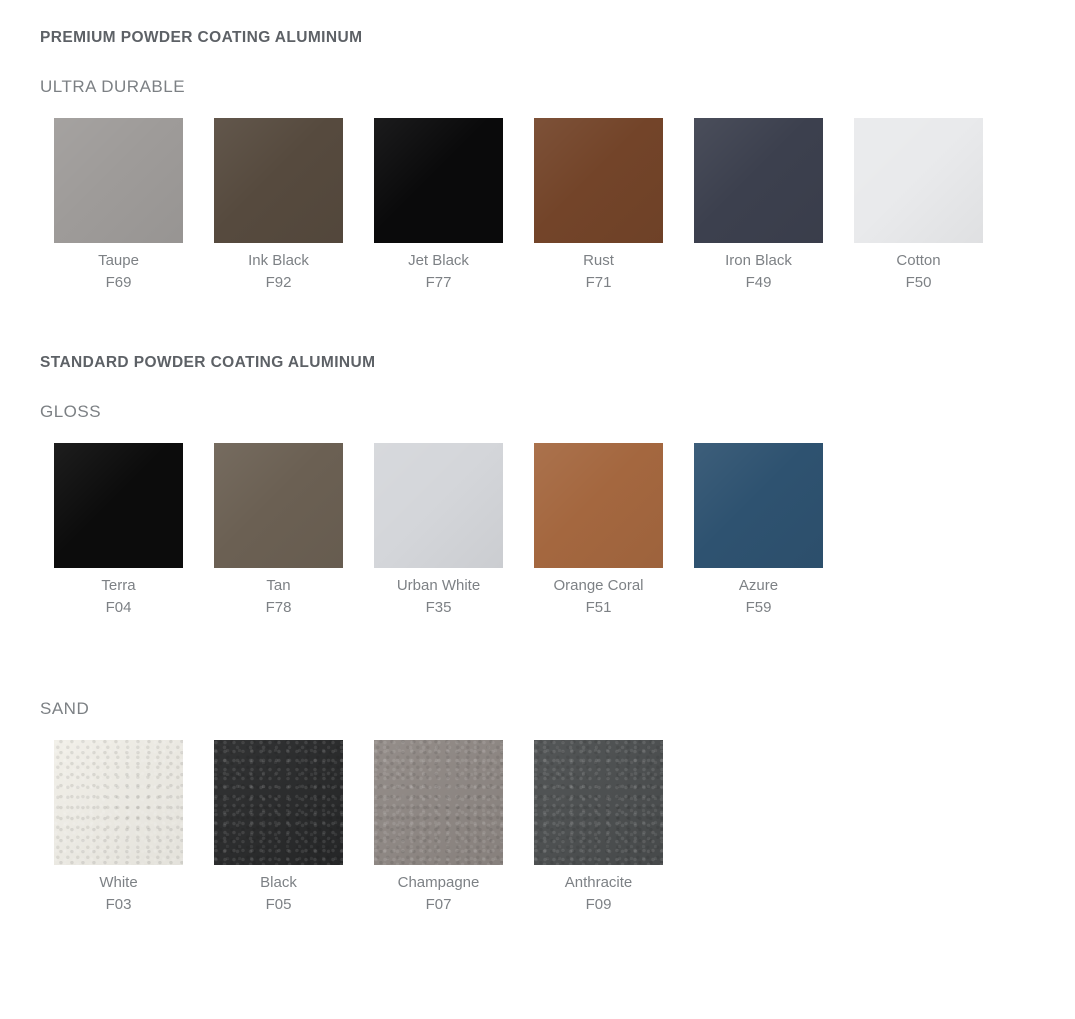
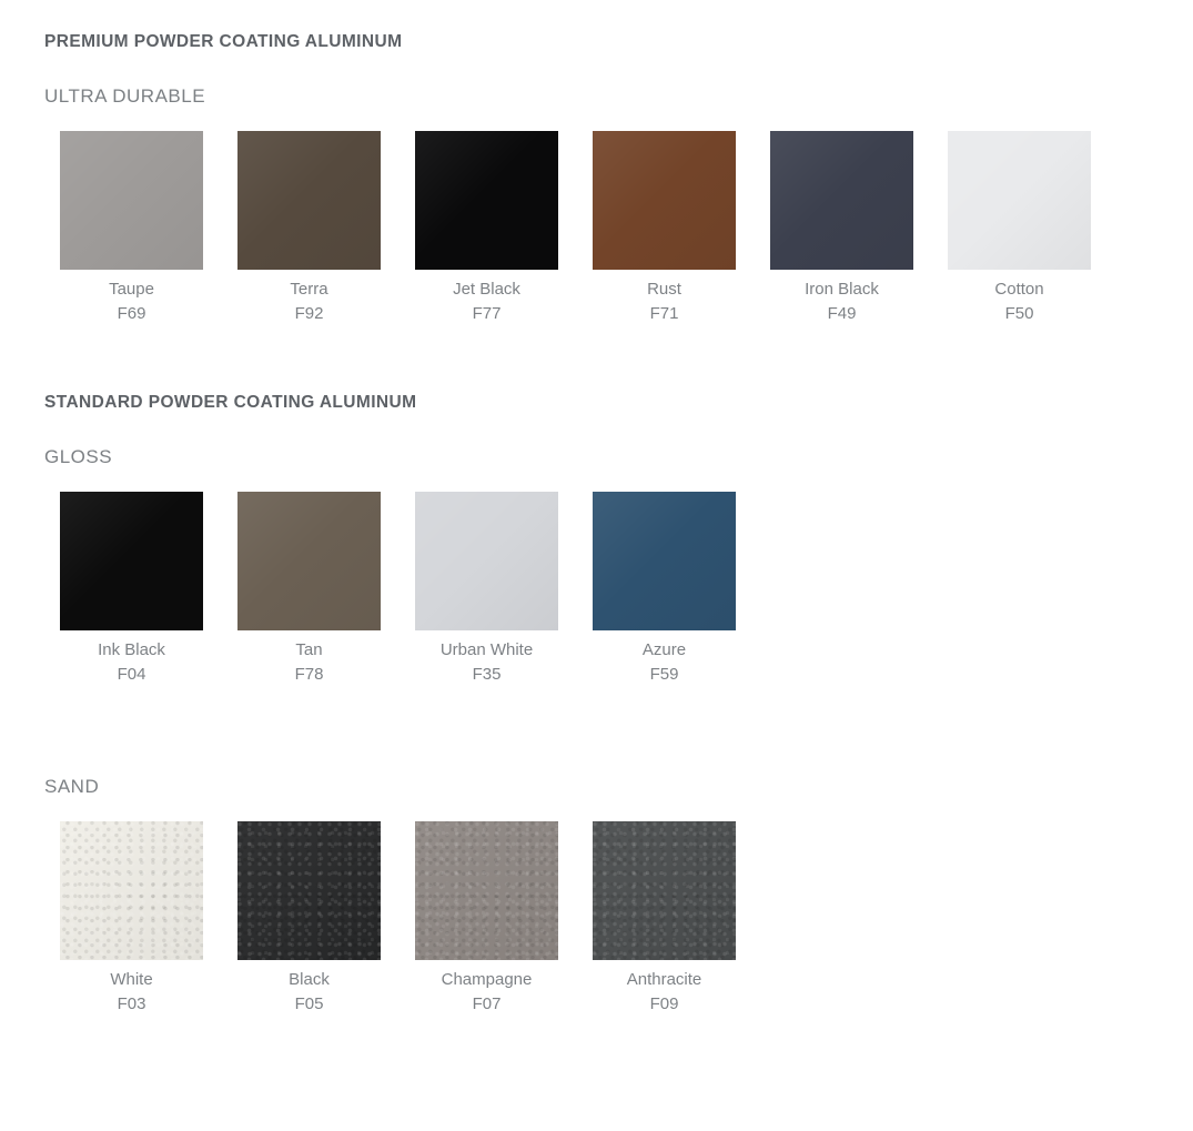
  PREMIUM POWDER COATING ALUMINUM
  ULTRA DURABLE
  Taupe
  F69
- Ink Black
+ Terra
  F92
  Jet Black
  F77
  Rust
  F71
  Iron Black
  F49
  Cotton
  F50
  STANDARD POWDER COATING ALUMINUM
  GLOSS
- Terra
+ Ink Black
  F04
  Tan
  F78
  Urban White
  F35
- Orange Coral
- F51
  Azure
  F59
  SAND
  White
  F03
  Black
  F05
  Champagne
  F07
  Anthracite
  F09
